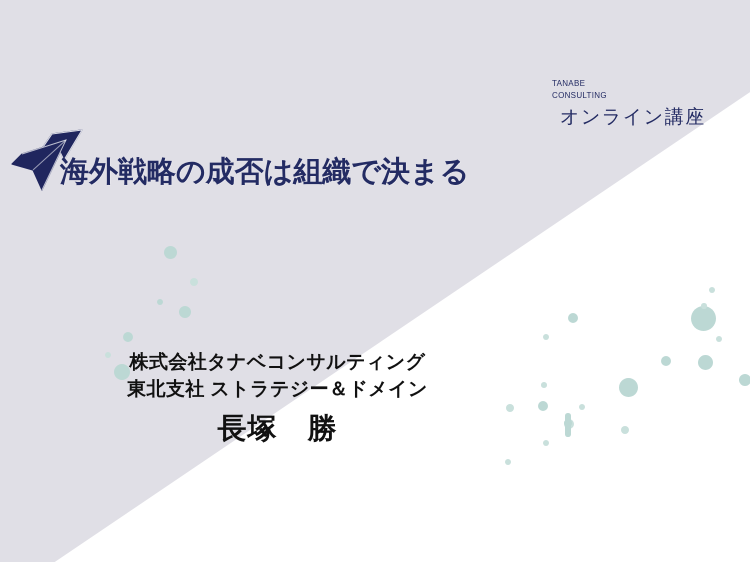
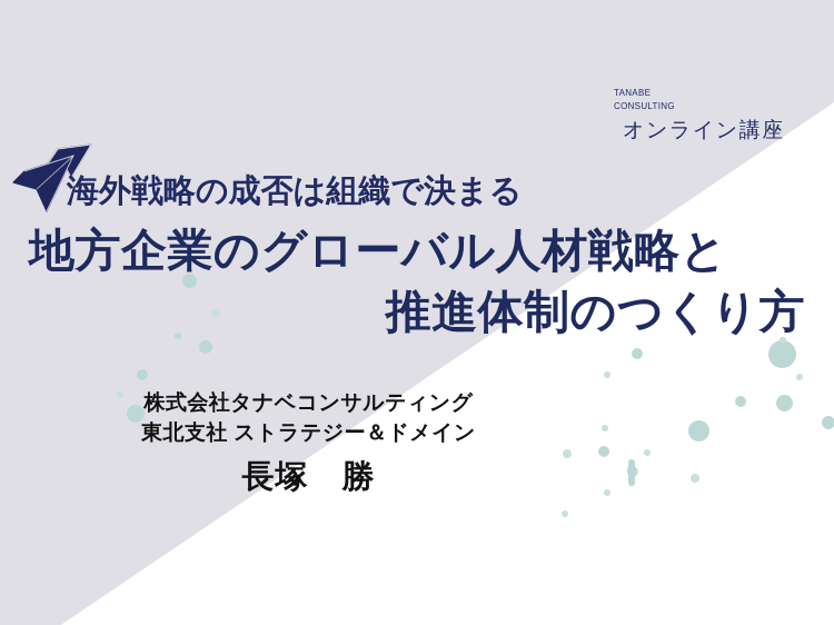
  tanabe
  consulting
  オンライン講座
  海外戦略の成否は組織で決まる
+ 地方企業のグローバル人材戦略と
+ 推進体制のつくり方
  株式会社タナベコンサルティング
  東北支社 ストラテジー＆ドメイン
  長塚 勝
